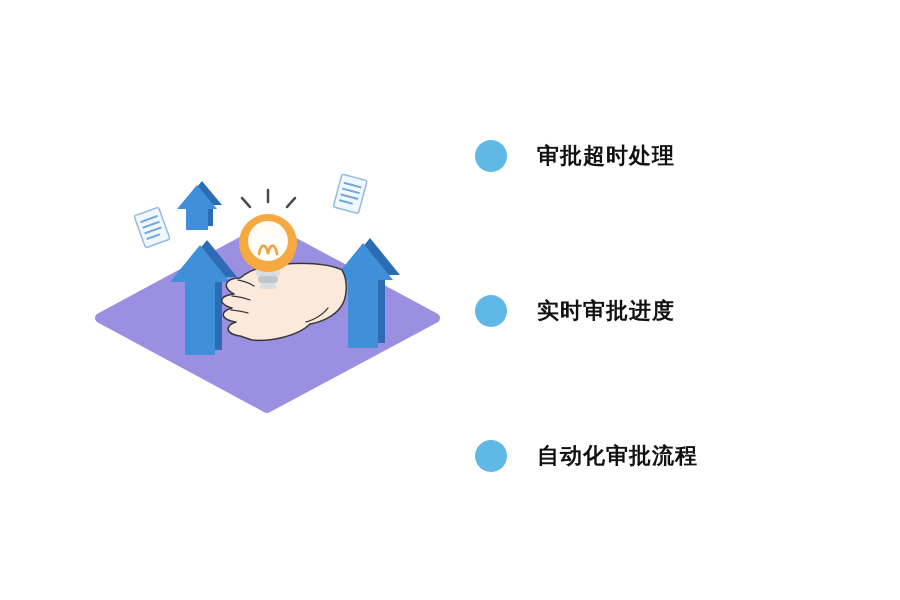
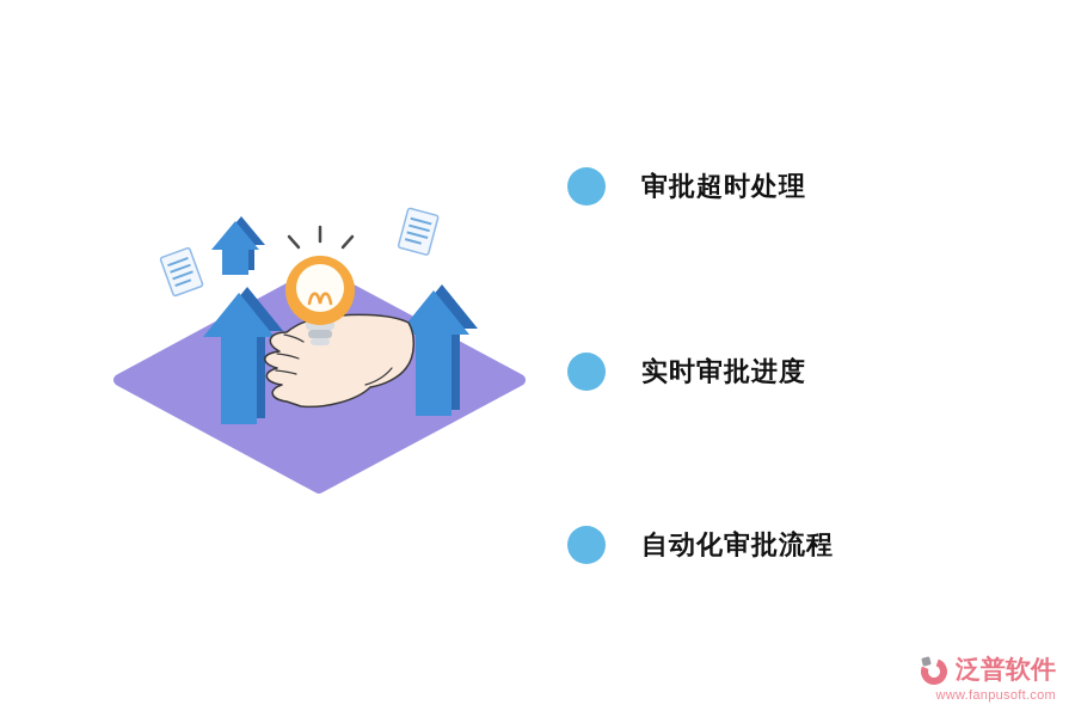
  审批超时处理
  实时审批进度
  自动化审批流程
+ 泛普软件
+ www.fanpusoft.com
